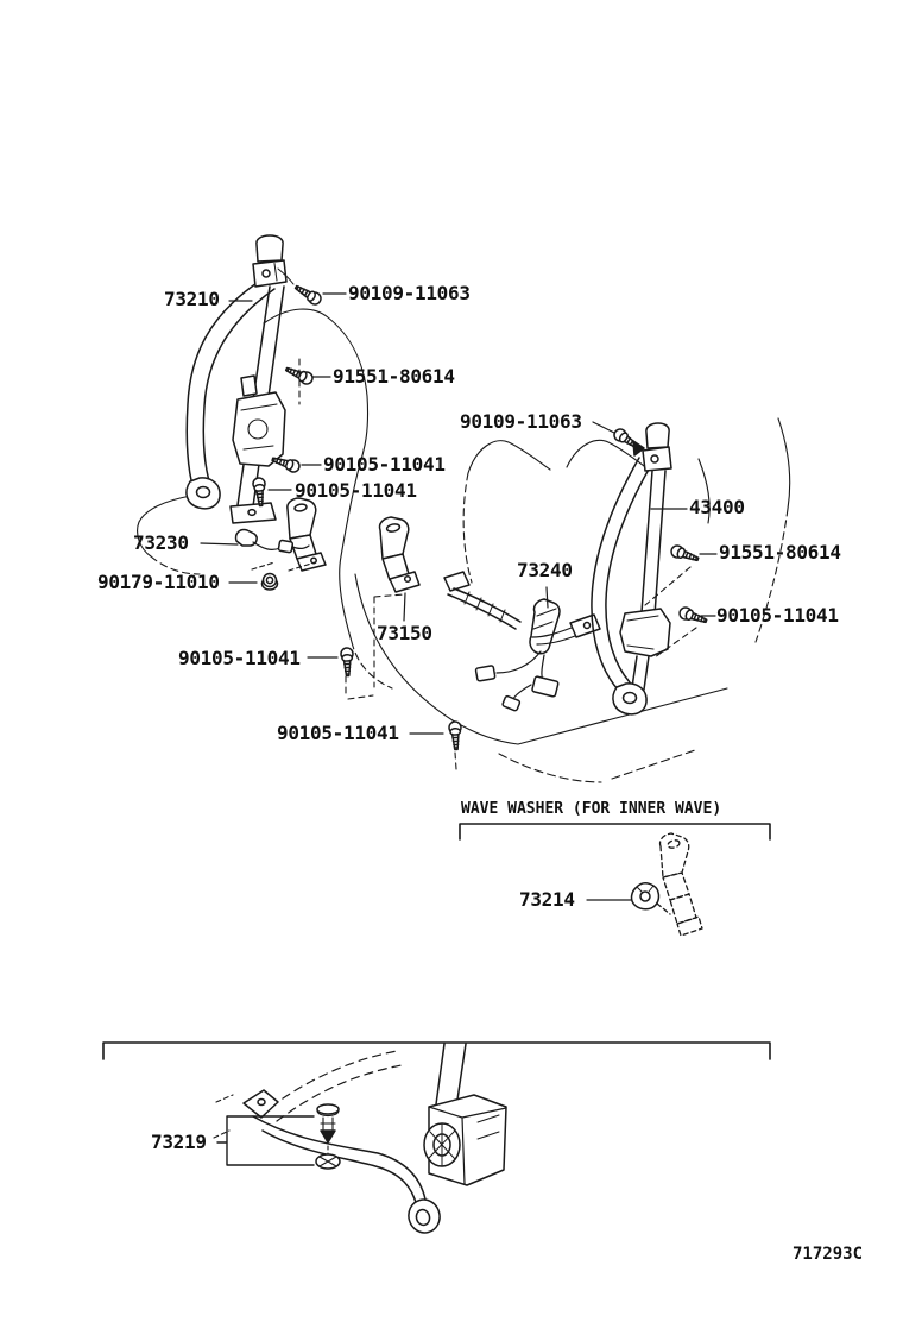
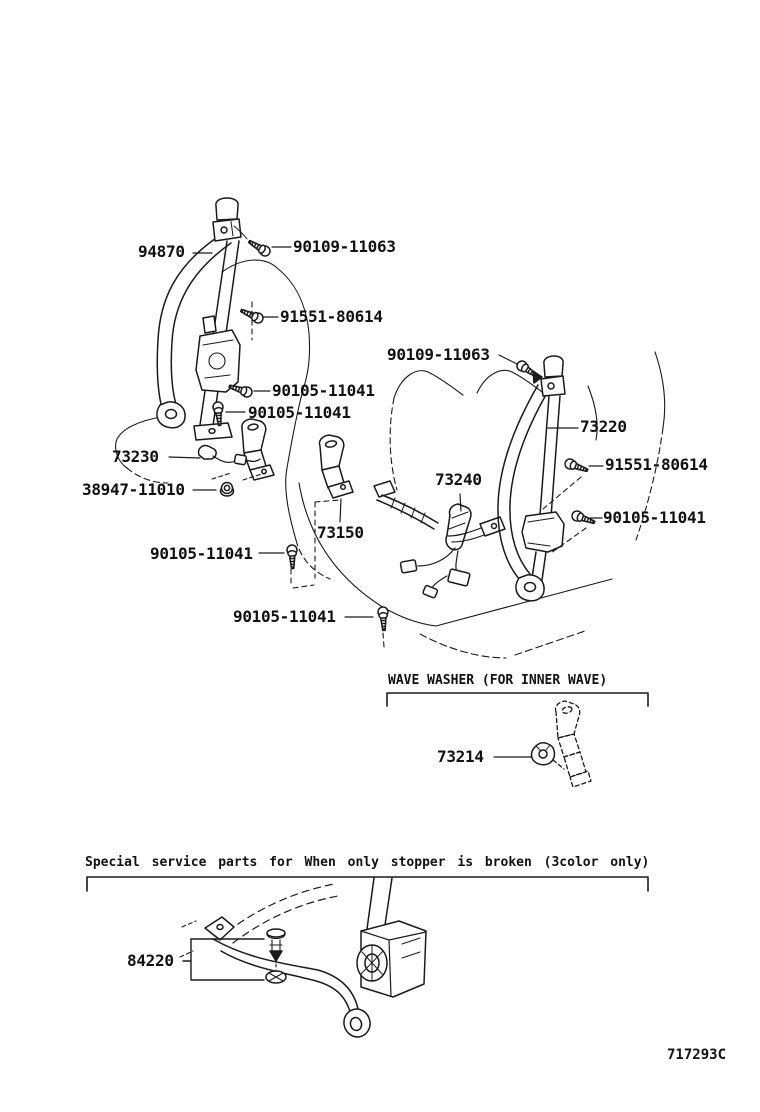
- 73210
+ 94870
  90109-11063
  91551-80614
  90105-11041
  90105-11041
  73230
- 90179-11010
+ 38947-11010
  73150
  90105-11041
  90105-11041
  90109-11063
- 43400
+ 73220
  91551-80614
  90105-11041
  73240
  73214
- 73219
+ 84220
  WAVE WASHER (FOR INNER WAVE)
+ Special service parts for When only stopper is broken (3color only)
  717293C
